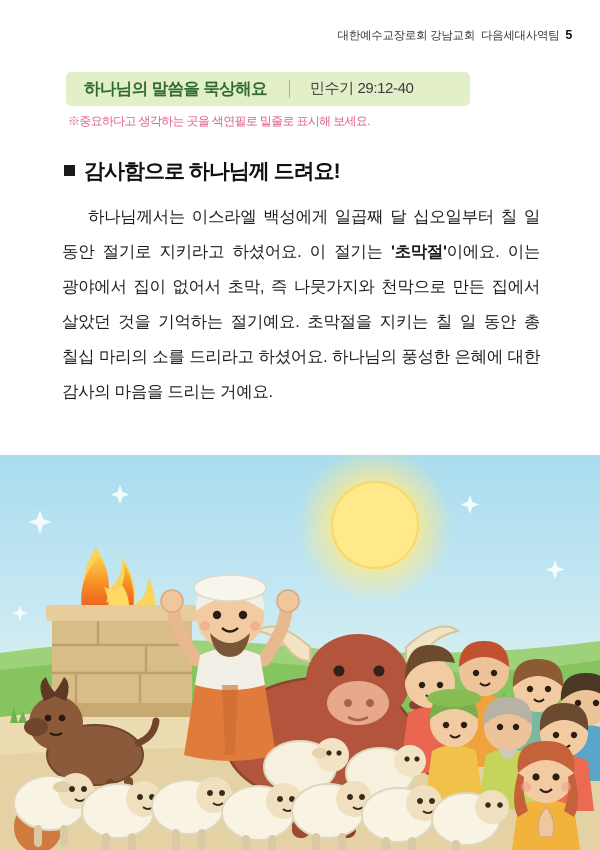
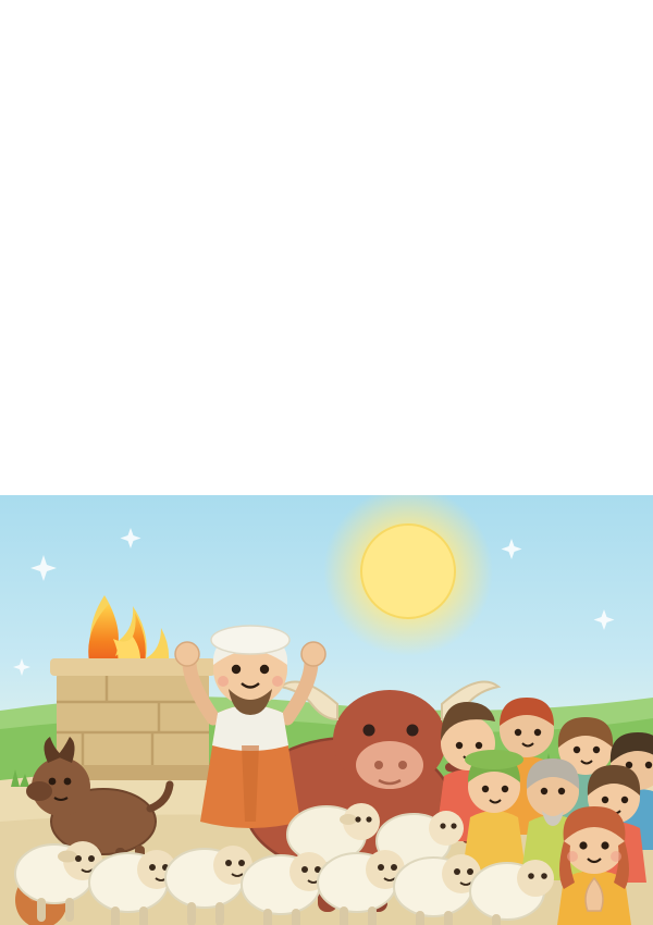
- 대한예수교장로회 강남교회
- 다음세대사역팀
- 5
- 하나님의 말씀을 묵상해요
- 민수기 29:12-40
- ※중요하다고 생각하는 곳을 색연필로 밑줄로 표시해 보세요.
- 감사함으로 하나님께 드려요!
- 하나님께서는 이스라엘 백성에게 일곱째 달 십오일부터 칠 일 동안 절기로 지키라고 하셨어요. 이 절기는 '초막절'이에요. 이는 광야에서 집이 없어서 초막, 즉 나뭇가지와 천막으로 만든 집에서 살았던 것을 기억하는 절기예요. 초막절을 지키는 칠 일 동안 총 칠십 마리의 소를 드리라고 하셨어요. 하나님의 풍성한 은혜에 대한 감사의 마음을 드리는 거예요.
